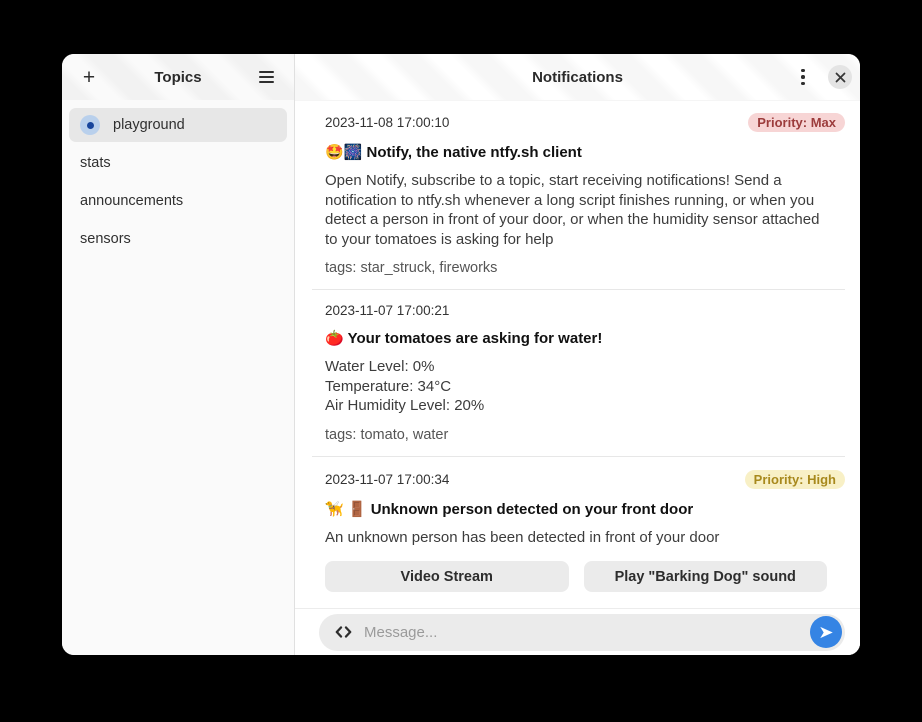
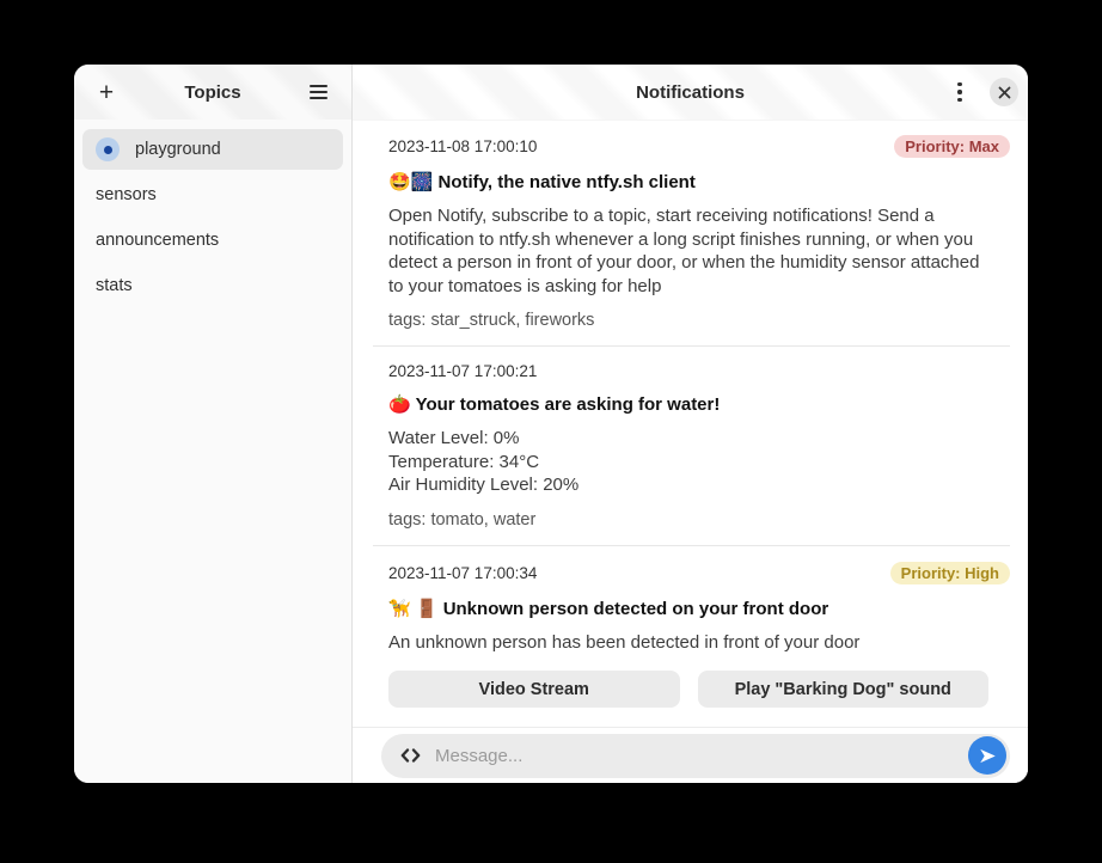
  +
  Topics
  playground
- stats
+ sensors
  announcements
- sensors
+ stats
  Notifications
  2023-11-08 17:00:10
  Priority: Max
  🤩🎆 Notify, the native ntfy.sh client
  Open Notify, subscribe to a topic, start receiving notifications! Send a notification to ntfy.sh whenever a long script finishes running, or when you detect a person in front of your door, or when the humidity sensor attached to your tomatoes is asking for help
  tags: star_struck, fireworks
  2023-11-07 17:00:21
  🍅 Your tomatoes are asking for water!
  Water Level: 0%
  Temperature: 34°C
  Air Humidity Level: 20%
  tags: tomato, water
  2023-11-07 17:00:34
  Priority: High
  🦮 🚪 Unknown person detected on your front door
  An unknown person has been detected in front of your door
  Video Stream
  Play "Barking Dog" sound
  Message...
